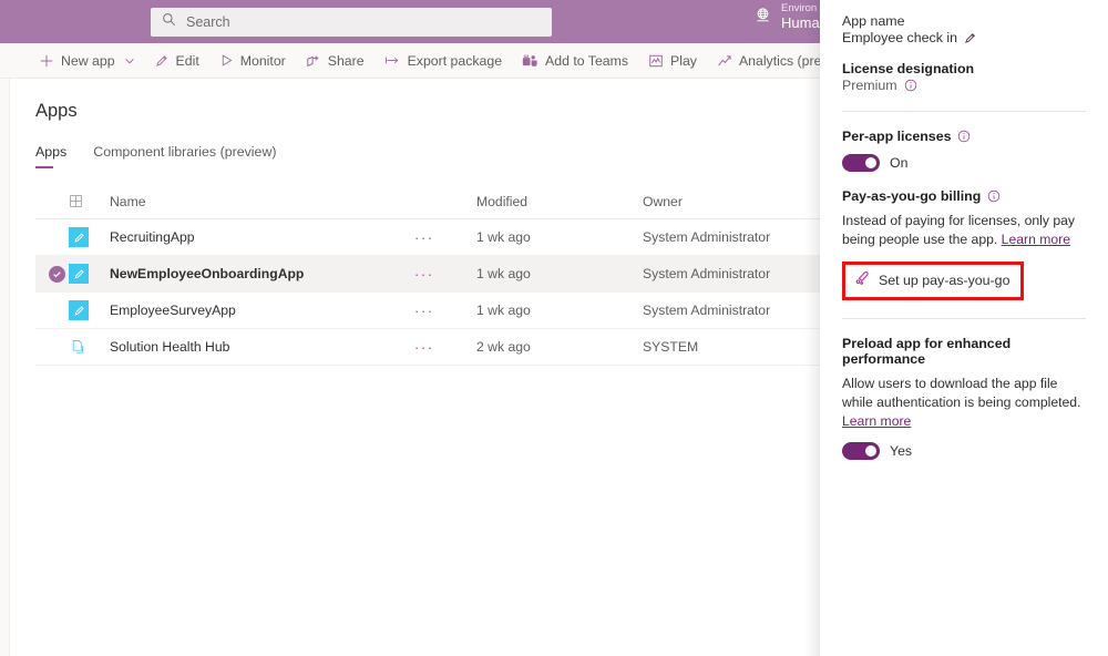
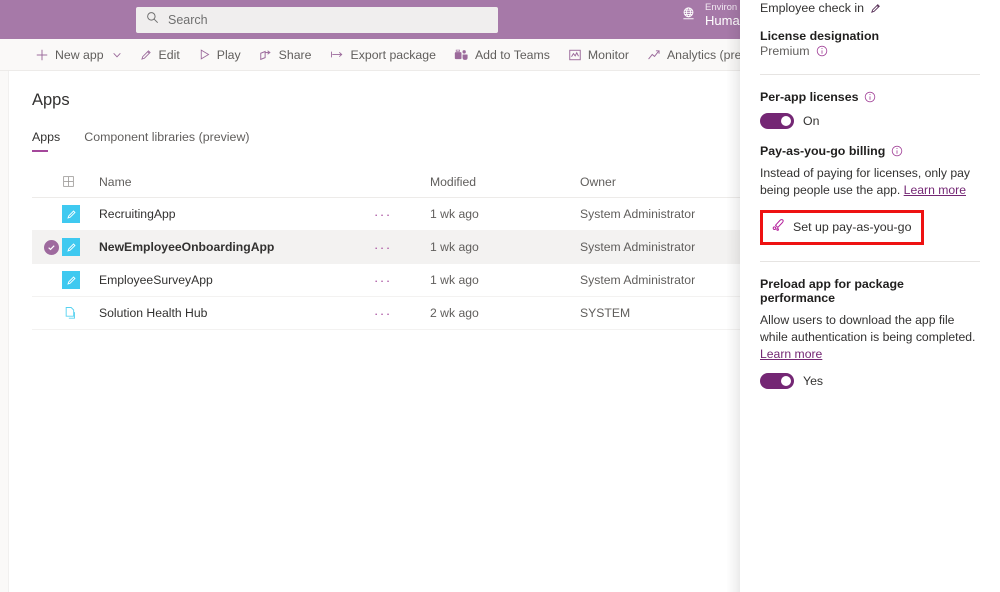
  Search
  New app
  Edit
- Monitor
+ Play
  Share
  Export package
  Add to Teams
- Play
+ Monitor
  Apps
  Apps
  Component libraries (preview)
  Name
  Modified
  Owner
  RecruitingApp
  ···
  1 wk ago
  System Administrator
  NewEmployeeOnboardingApp
  ···
  1 wk ago
  System Administrator
  EmployeeSurveyApp
  ···
  1 wk ago
  System Administrator
  Solution Health Hub
  ···
  2 wk ago
  SYSTEM
- App name
  Employee check in
  License designation
  Premium
  Per-app licenses
  On
  Pay-as-you-go billing
  Instead of paying for licenses, only pay being people use the app. Learn more
  Set up pay-as-you-go
- Preload app for enhanced performance
+ Preload app for package performance
  Allow users to download the app file while authentication is being completed. Learn more
  Yes
